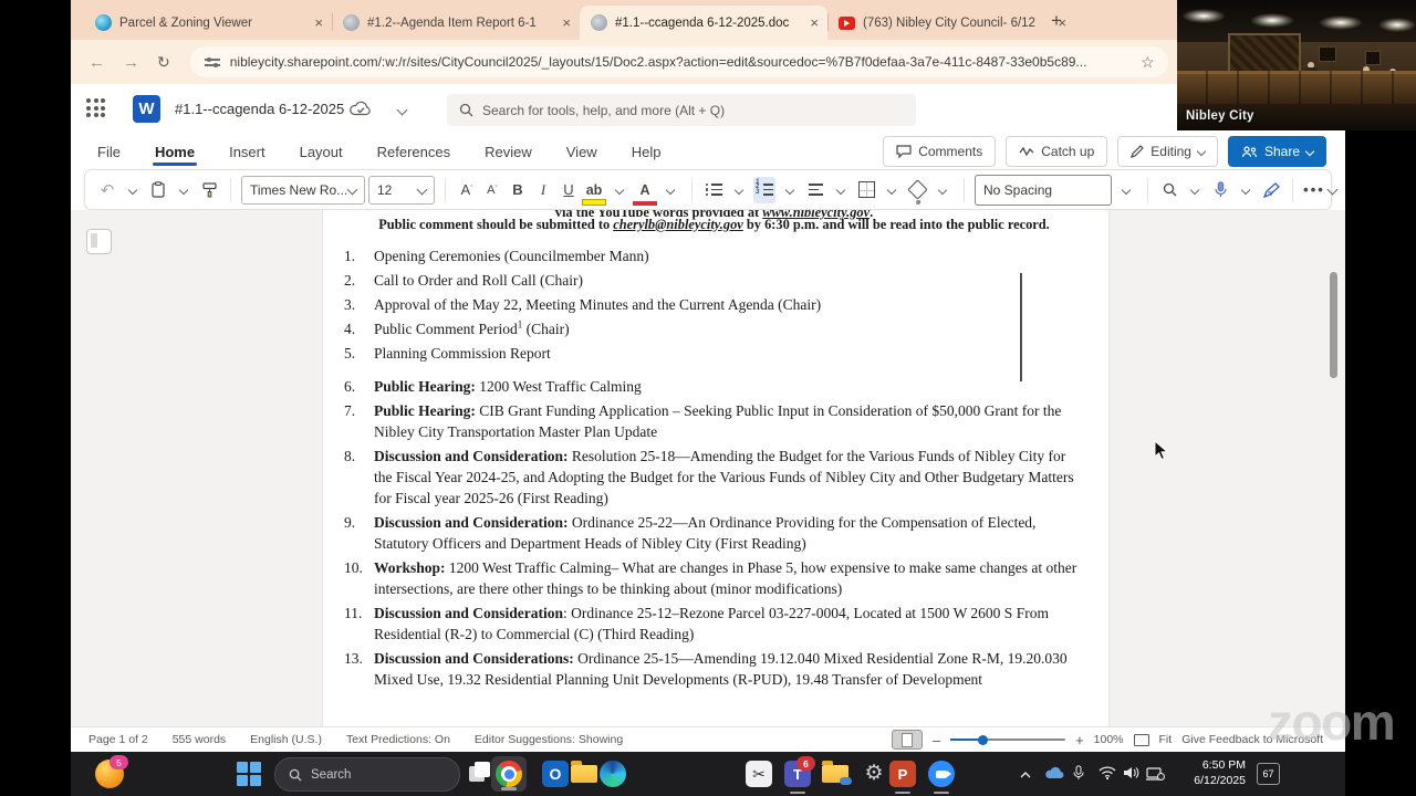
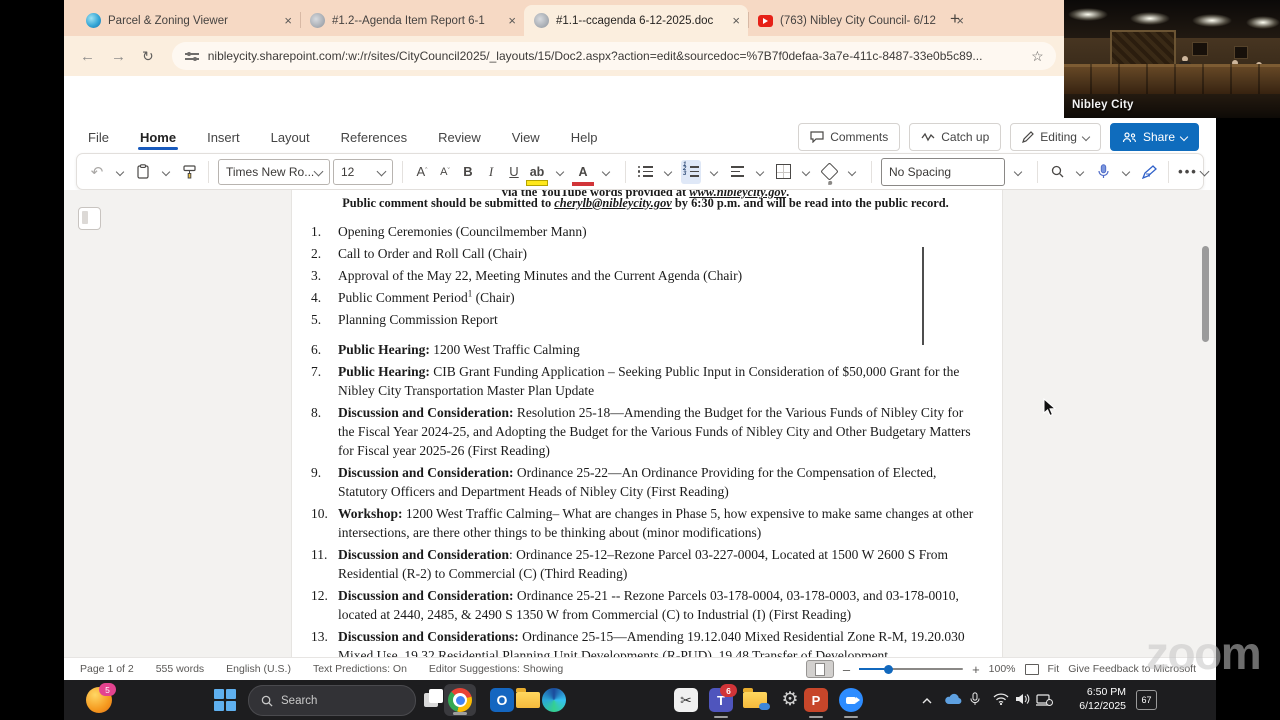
  Parcel & Zoning Viewer
  ×
  #1.2--Agenda Item Report 6-1
  ×
  #1.1--ccagenda 6-12-2025.doc
  ×
  (763) Nibley City Council- 6/12
  ×
  +
  ←
  →
  ↻
  nibleycity.sharepoint.com/:w:/r/sites/CityCouncil2025/_layouts/15/Doc2.aspx?action=edit&sourcedoc=%7B7f0defaa-3a7e-411c-8487-33e0b5c89...
  ☆
- W
- #1.1--ccagenda 6-12-2025
- Search for tools, help, and more (Alt + Q)
  File
  Home
  Insert
  Layout
  References
  Review
  View
  Help
  Comments
  Catch up
  Editing
  Share
  ↶
  Times New Ro...
  12
  A
  A
  B
  I
  U
  ab
  A
  No Spacing
  •••
  via the YouTube words provided at www.nibleycity.gov.
  Public comment should be submitted to cherylb@nibleycity.gov by 6:30 p.m. and will be read into the public record.
  1.
  Opening Ceremonies (Councilmember Mann)
  2.
  Call to Order and Roll Call (Chair)
  3.
  Approval of the May 22, Meeting Minutes and the Current Agenda (Chair)
  4.
  Public Comment Period1 (Chair)
  5.
  Planning Commission Report
  6.
  Public Hearing: 1200 West Traffic Calming
  7.
  Public Hearing: CIB Grant Funding Application – Seeking Public Input in Consideration of $50,000 Grant for the Nibley City Transportation Master Plan Update
  8.
  Discussion and Consideration: Resolution 25-18—Amending the Budget for the Various Funds of Nibley City for the Fiscal Year 2024-25, and Adopting the Budget for the Various Funds of Nibley City and Other Budgetary Matters for Fiscal year 2025-26 (First Reading)
  9.
  Discussion and Consideration: Ordinance 25-22—An Ordinance Providing for the Compensation of Elected, Statutory Officers and Department Heads of Nibley City (First Reading)
  10.
  Workshop: 1200 West Traffic Calming– What are changes in Phase 5, how expensive to make same changes at other intersections, are there other things to be thinking about (minor modifications)
  11.
  Discussion and Consideration: Ordinance 25-12–Rezone Parcel 03-227-0004, Located at 1500 W 2600 S From Residential (R-2) to Commercial (C) (Third Reading)
+ 12.
+ Discussion and Consideration: Ordinance 25-21 -- Rezone Parcels 03-178-0004, 03-178-0003, and 03-178-0010, located at 2440, 2485, & 2490 S 1350 W from Commercial (C) to Industrial (I) (First Reading)
  13.
  Discussion and Considerations: Ordinance 25-15—Amending 19.12.040 Mixed Residential Zone R-M, 19.20.030 Mixed Use, 19.32 Residential Planning Unit Developments (R-PUD), 19.48 Transfer of Development
  Page 1 of 2
  555 words
  English (U.S.)
  Text Predictions: On
  Editor Suggestions: Showing
  –
  +
  100%
  Fit
  Give Feedback to Microsoft
  Nibley City
  zoom
  5
  Search
  O
  ✂
  T
  6
  ⚙
  P
  6:50 PM
  6/12/2025
  67
